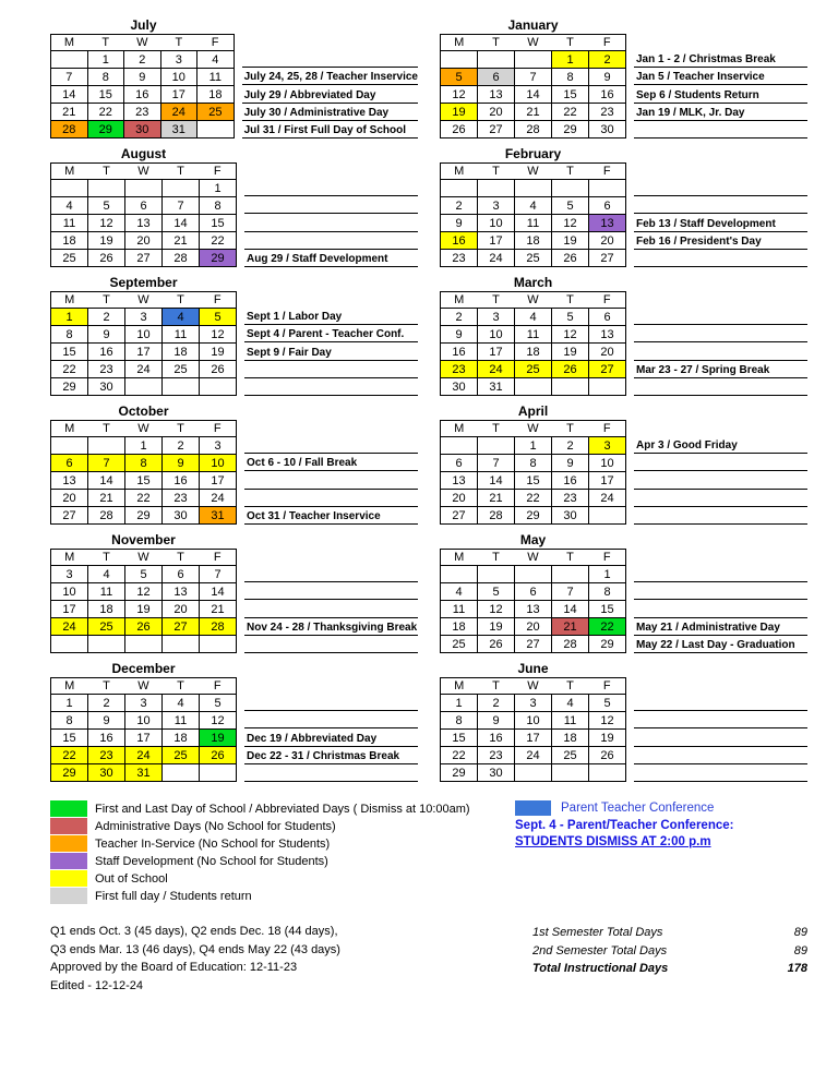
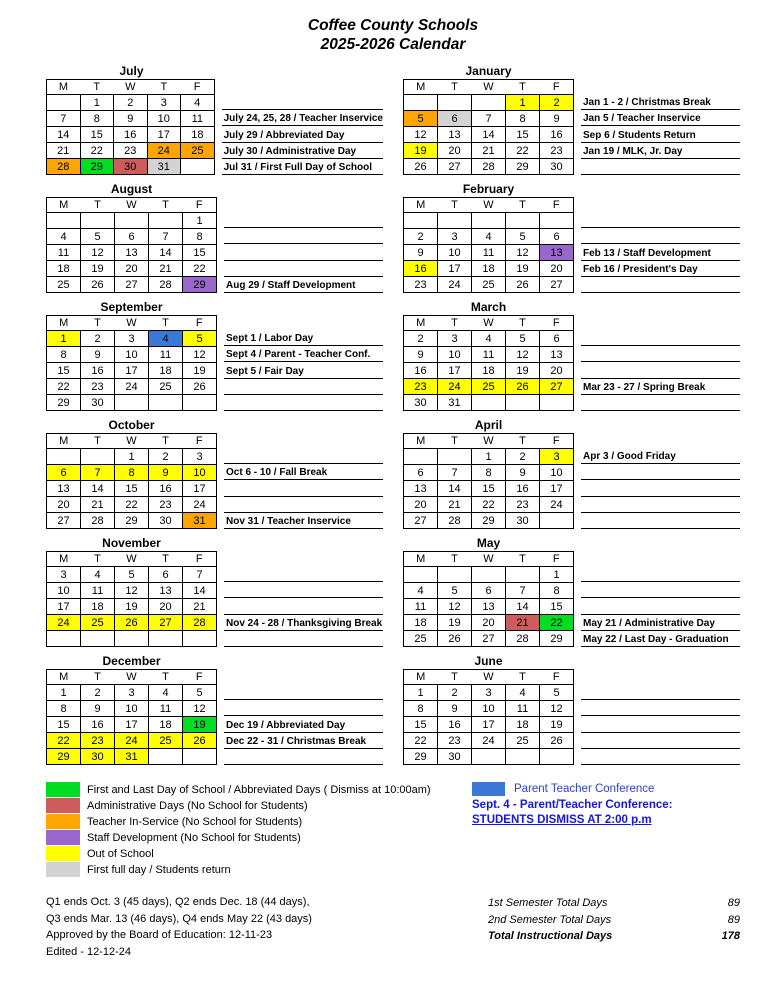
+ Coffee County Schools
+ 2025-2026 Calendar
  July
  M	T	W	T	F
  	1	2	3	4
  7	8	9	10	11
  14	15	16	17	18
  21	22	23	24	25
  28	29	30	31
  July 24, 25, 28 / Teacher Inservice
  July 29 / Abbreviated Day
  July 30 / Administrative Day
  Jul 31 / First Full Day of School
  August
  M	T	W	T	F
  				1
  4	5	6	7	8
  11	12	13	14	15
  18	19	20	21	22
  25	26	27	28	29
  Aug 29 / Staff Development
  September
  M	T	W	T	F
  1	2	3	4	5
  8	9	10	11	12
  15	16	17	18	19
  22	23	24	25	26
  29	30
  Sept 1 / Labor Day
  Sept 4 / Parent - Teacher Conf.
- Sept 9 / Fair Day
+ Sept 5 / Fair Day
  October
  M	T	W	T	F
  		1	2	3
  6	7	8	9	10
  13	14	15	16	17
  20	21	22	23	24
  27	28	29	30	31
  Oct 6 - 10 / Fall Break
- Oct 31 / Teacher Inservice
+ Nov 31 / Teacher Inservice
  November
  M	T	W	T	F
  3	4	5	6	7
  10	11	12	13	14
  17	18	19	20	21
  24	25	26	27	28
  Nov 24 - 28 / Thanksgiving Break
  December
  M	T	W	T	F
  1	2	3	4	5
  8	9	10	11	12
  15	16	17	18	19
  22	23	24	25	26
  29	30	31
  Dec 19 / Abbreviated Day
  Dec 22 - 31 / Christmas Break
  January
  M	T	W	T	F
  			1	2
  5	6	7	8	9
  12	13	14	15	16
  19	20	21	22	23
  26	27	28	29	30
  Jan 1 - 2 / Christmas Break
  Jan 5 / Teacher Inservice
  Sep 6 / Students Return
  Jan 19 / MLK, Jr. Day
  February
  M	T	W	T	F
  2	3	4	5	6
  9	10	11	12	13
  16	17	18	19	20
  23	24	25	26	27
  Feb 13 / Staff Development
  Feb 16 / President's Day
  March
  M	T	W	T	F
  2	3	4	5	6
  9	10	11	12	13
  16	17	18	19	20
  23	24	25	26	27
  30	31
  Mar 23 - 27 / Spring Break
  April
  M	T	W	T	F
  		1	2	3
  6	7	8	9	10
  13	14	15	16	17
  20	21	22	23	24
  27	28	29	30
  Apr 3 / Good Friday
  May
  M	T	W	T	F
  				1
  4	5	6	7	8
  11	12	13	14	15
  18	19	20	21	22
  25	26	27	28	29
  May 21 / Administrative Day
  May 22 / Last Day - Graduation
  June
  M	T	W	T	F
  1	2	3	4	5
  8	9	10	11	12
  15	16	17	18	19
  22	23	24	25	26
  29	30
  First and Last Day of School / Abbreviated Days ( Dismiss at 10:00am)
  Administrative Days (No School for Students)
  Teacher In-Service (No School for Students)
  Staff Development (No School for Students)
  Out of School
  First full day / Students return
  Parent Teacher Conference
  Sept. 4 - Parent/Teacher Conference:
  STUDENTS DISMISS AT 2:00 p.m
  Q1 ends Oct. 3 (45 days), Q2 ends Dec. 18 (44 days),
  Q3 ends Mar. 13 (46 days), Q4 ends May 22 (43 days)
  Approved by the Board of Education: 12-11-23
  Edited - 12-12-24
  1st Semester Total Days
  89
  2nd Semester Total Days
  89
  Total Instructional Days
  178
